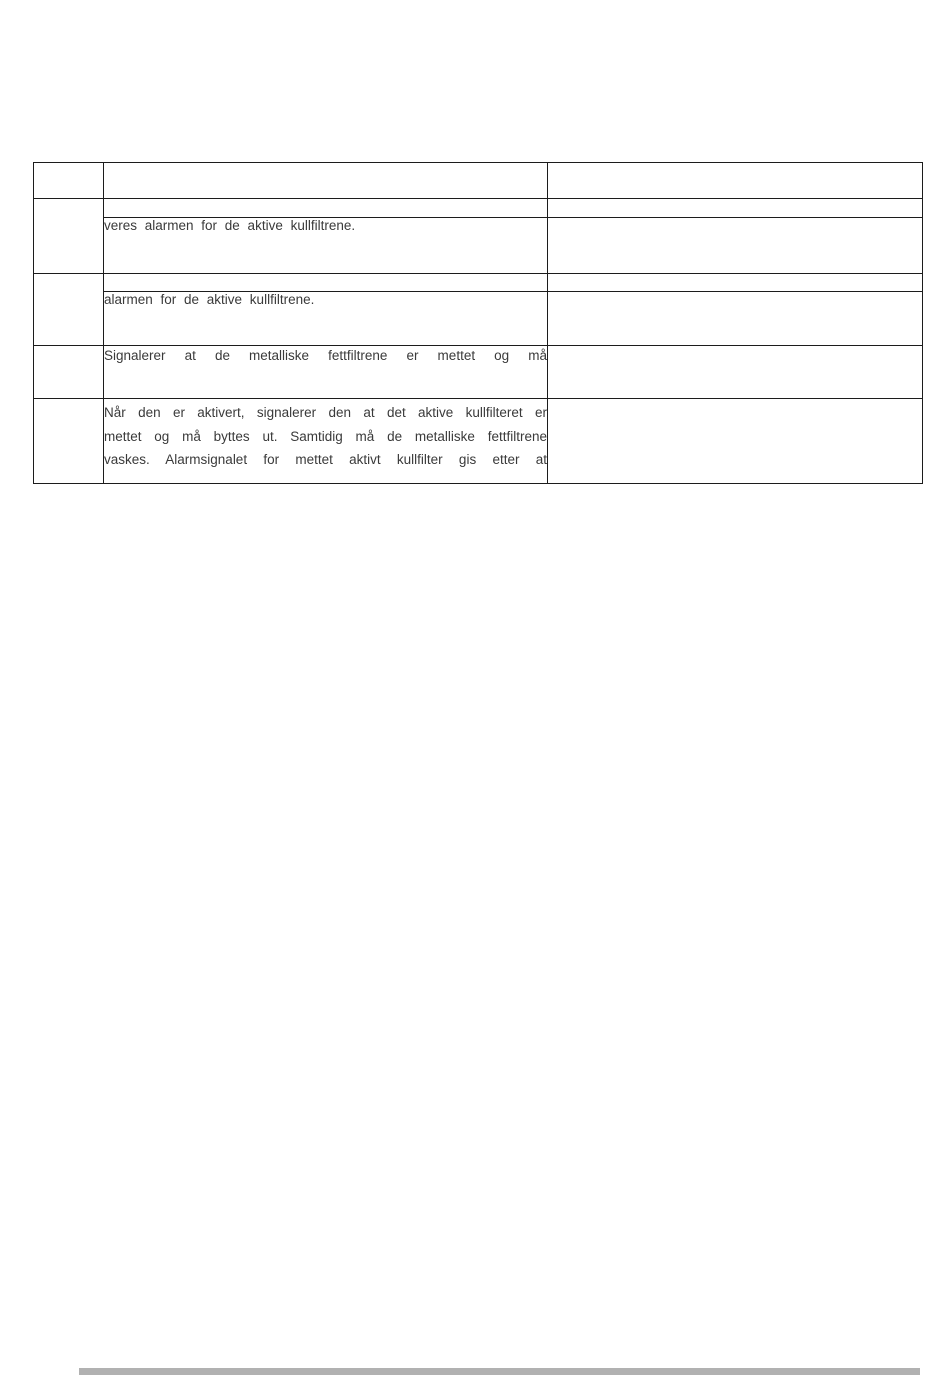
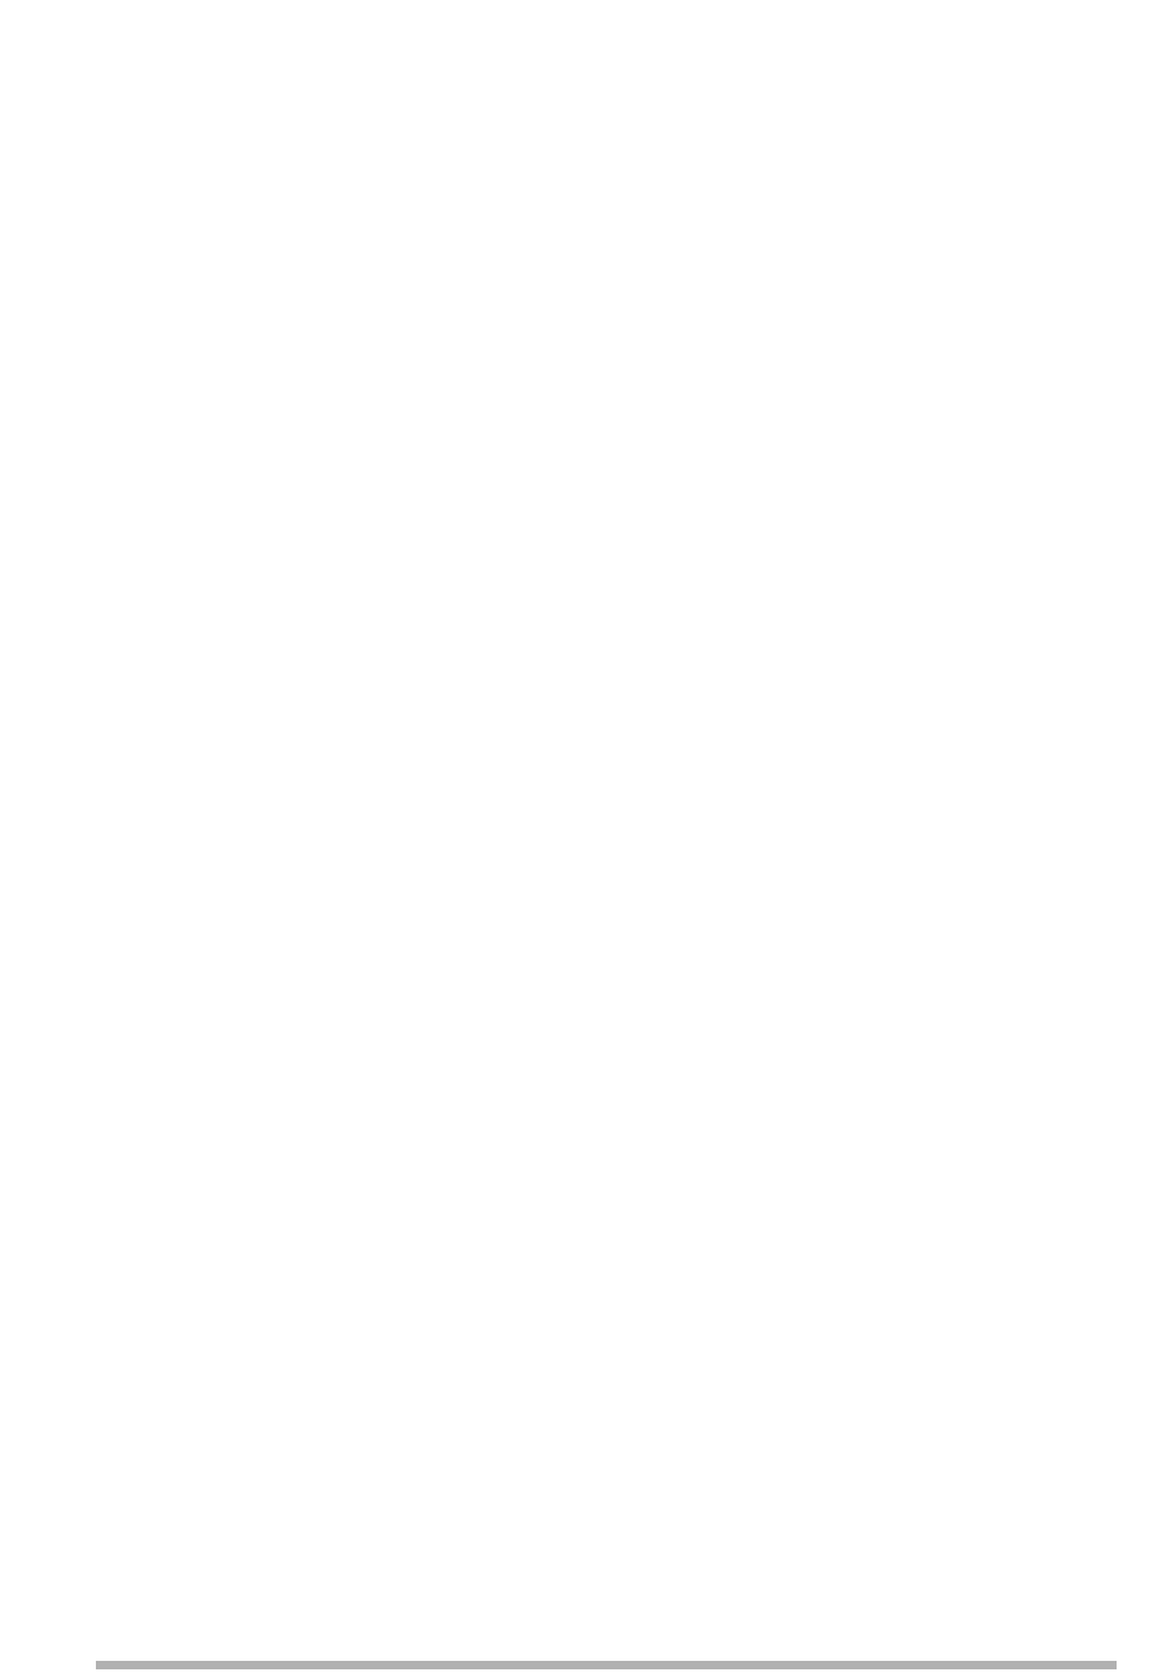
- veres alarmen for de aktive kullfiltrene.
- alarmen for de aktive kullfiltrene.
- 	Signalerer at de metalliske fettfiltrene er mettet og må
- 	Når den er aktivert, signalerer den at det aktive kullfilteret er mettet og må byttes ut. Samtidig må de metalliske fettfiltrene vaskes. Alarmsignalet for mettet aktivt kullfilter gis etter at
